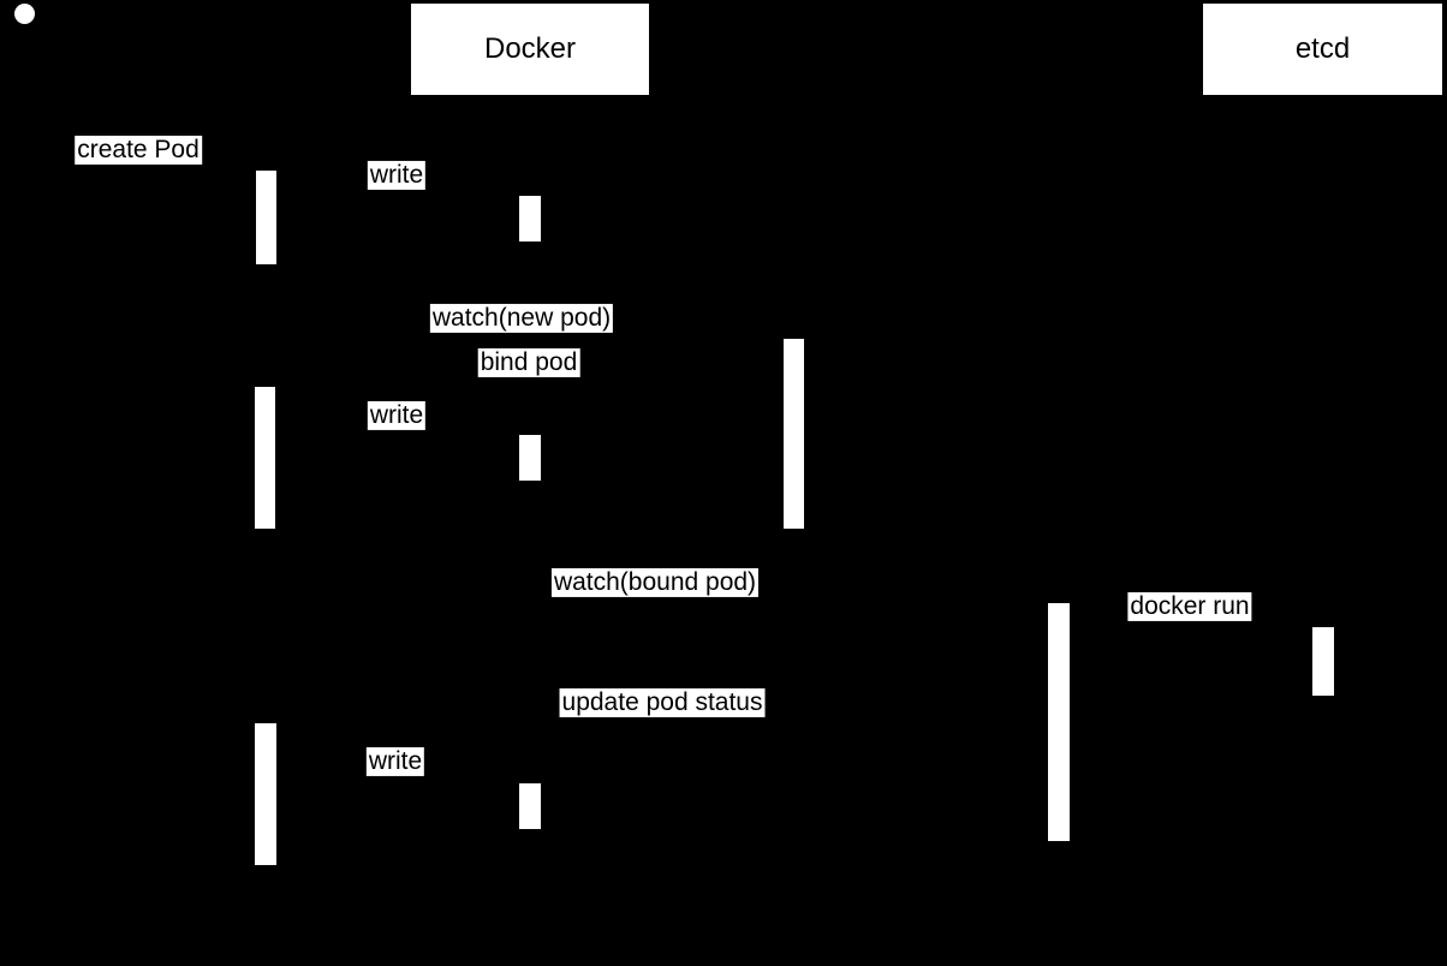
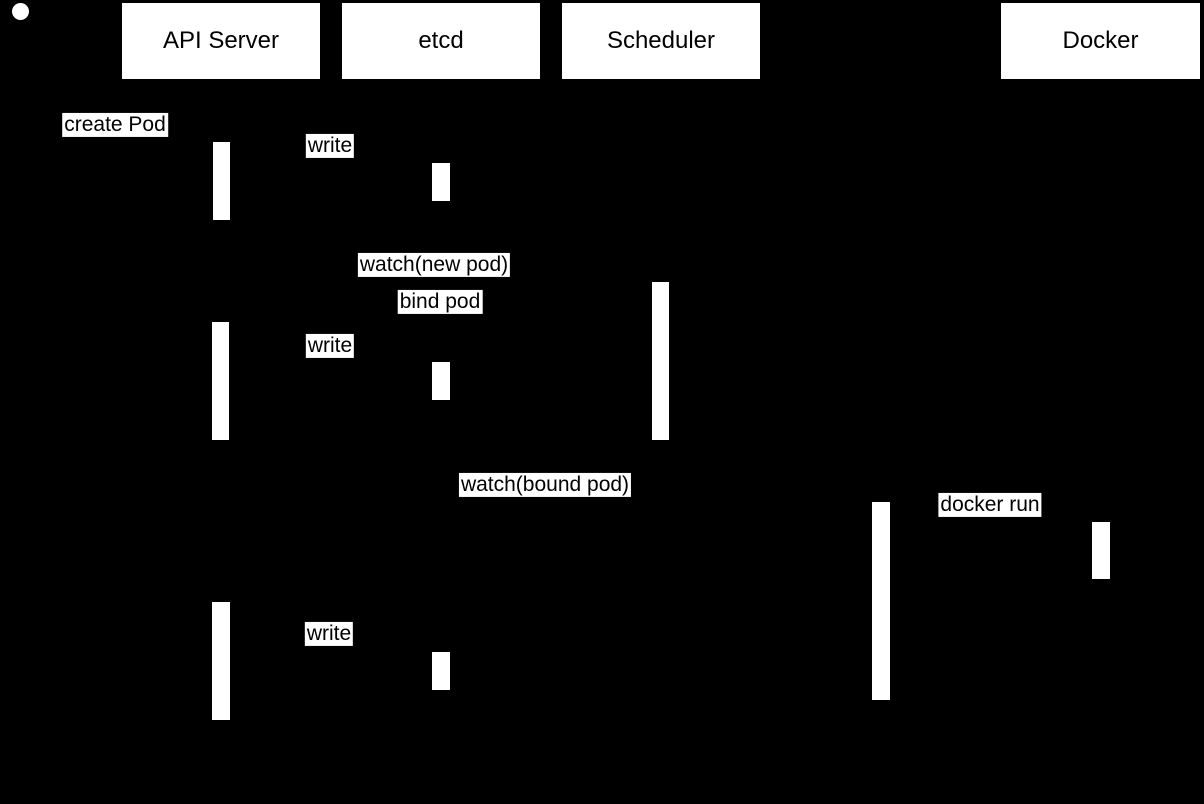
+ API Server
- Docker
+ etcd
+ Scheduler
- etcd
+ Docker
  create Pod
  write
  watch(new pod)
  bind pod
  write
  watch(bound pod)
  docker run
- update pod status
  write
